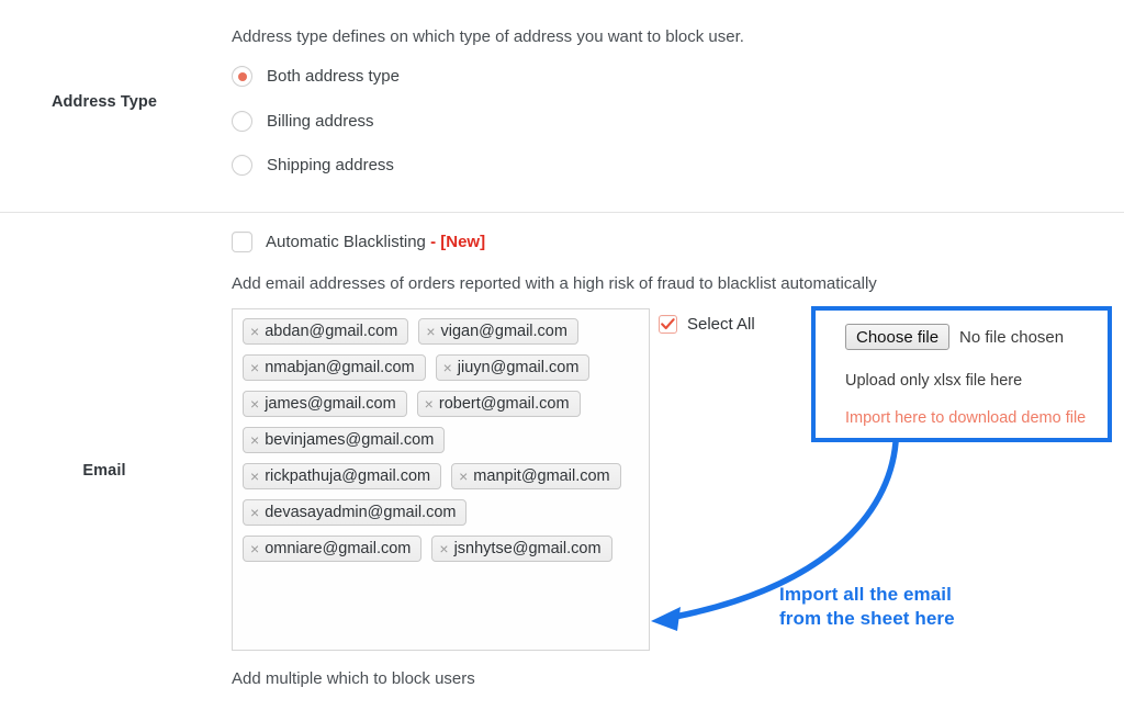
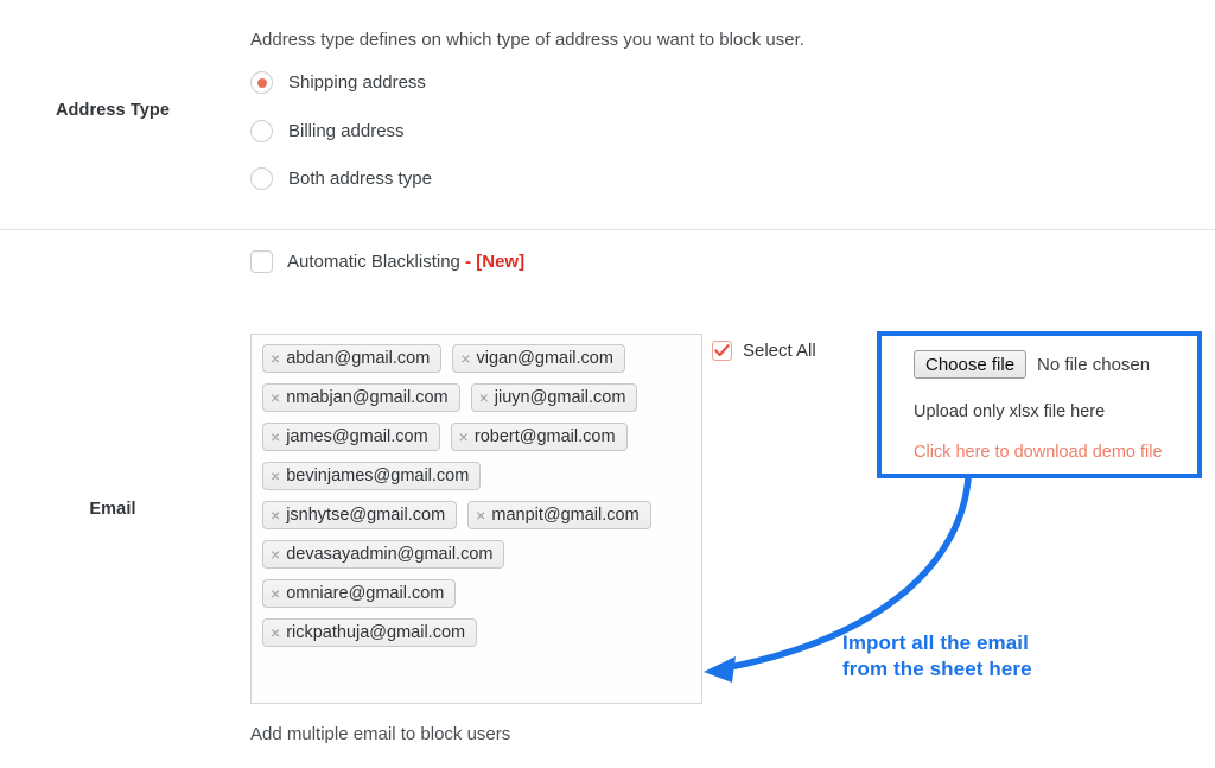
  Address Type
  Address type defines on which type of address you want to block user.
- Both address type
+ Shipping address
  Billing address
- Shipping address
+ Both address type
  Email
  Automatic Blacklisting - [New]
- Add email addresses of orders reported with a high risk of fraud to blacklist automatically
  ×
  abdan@gmail.com
  ×
  vigan@gmail.com
  ×
  nmabjan@gmail.com
  ×
  jiuyn@gmail.com
  ×
  james@gmail.com
  ×
  robert@gmail.com
  ×
  bevinjames@gmail.com
  ×
- rickpathuja@gmail.com
+ jsnhytse@gmail.com
  ×
  manpit@gmail.com
  ×
  devasayadmin@gmail.com
  ×
  omniare@gmail.com
  ×
- jsnhytse@gmail.com
+ rickpathuja@gmail.com
  Select All
  Choose file
  No file chosen
  Upload only xlsx file here
- Import here to download demo file
+ Click here to download demo file
  Import all the email
  from the sheet here
- Add multiple which to block users
+ Add multiple email to block users
